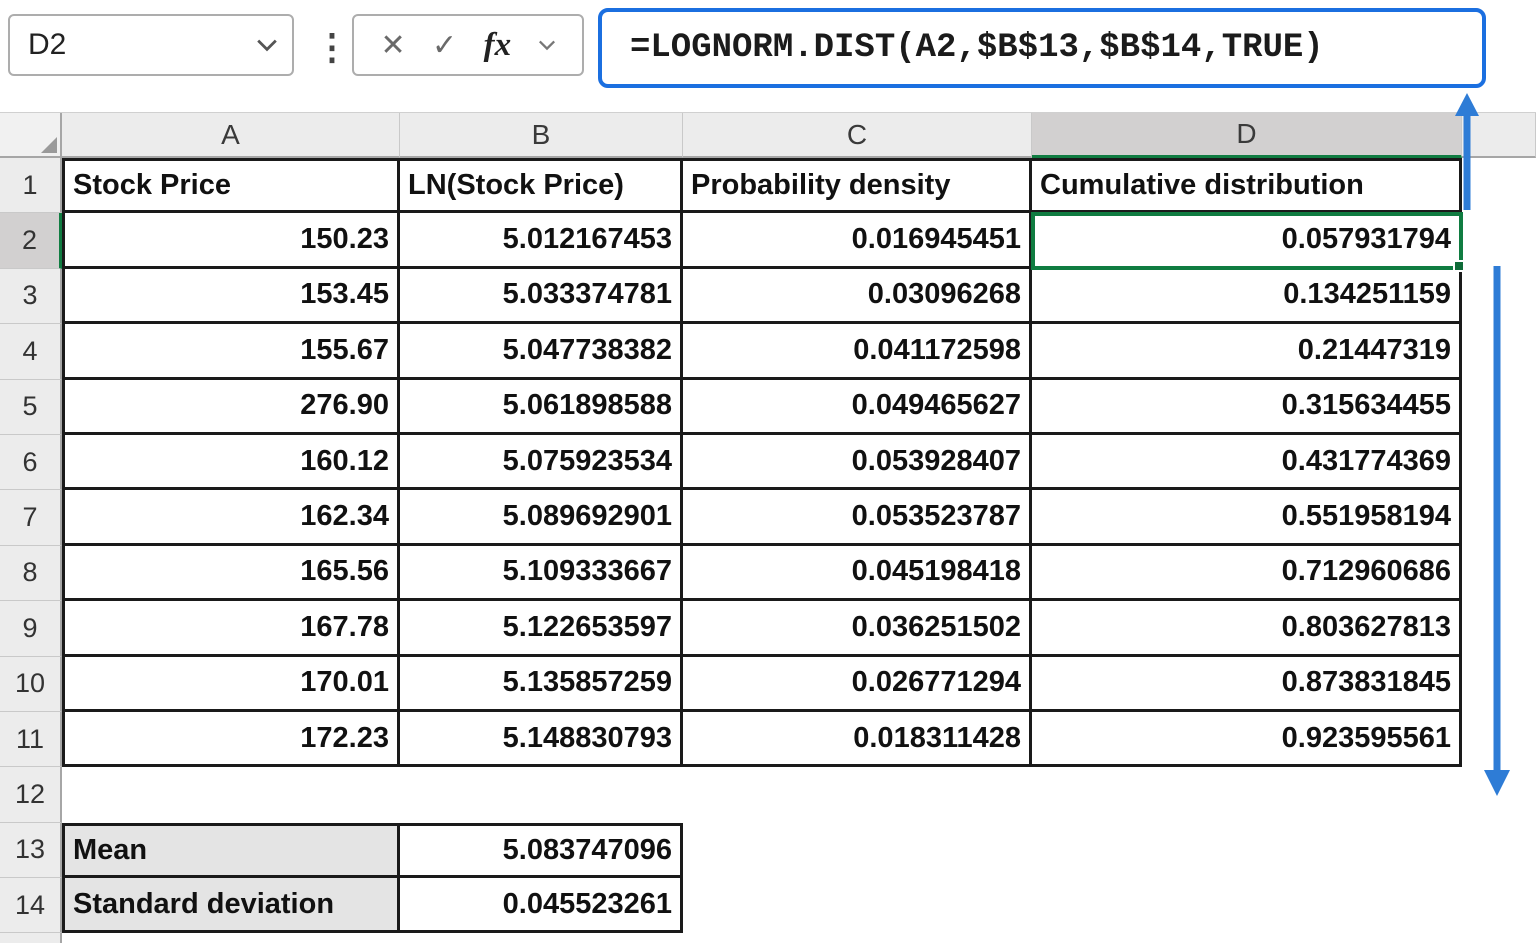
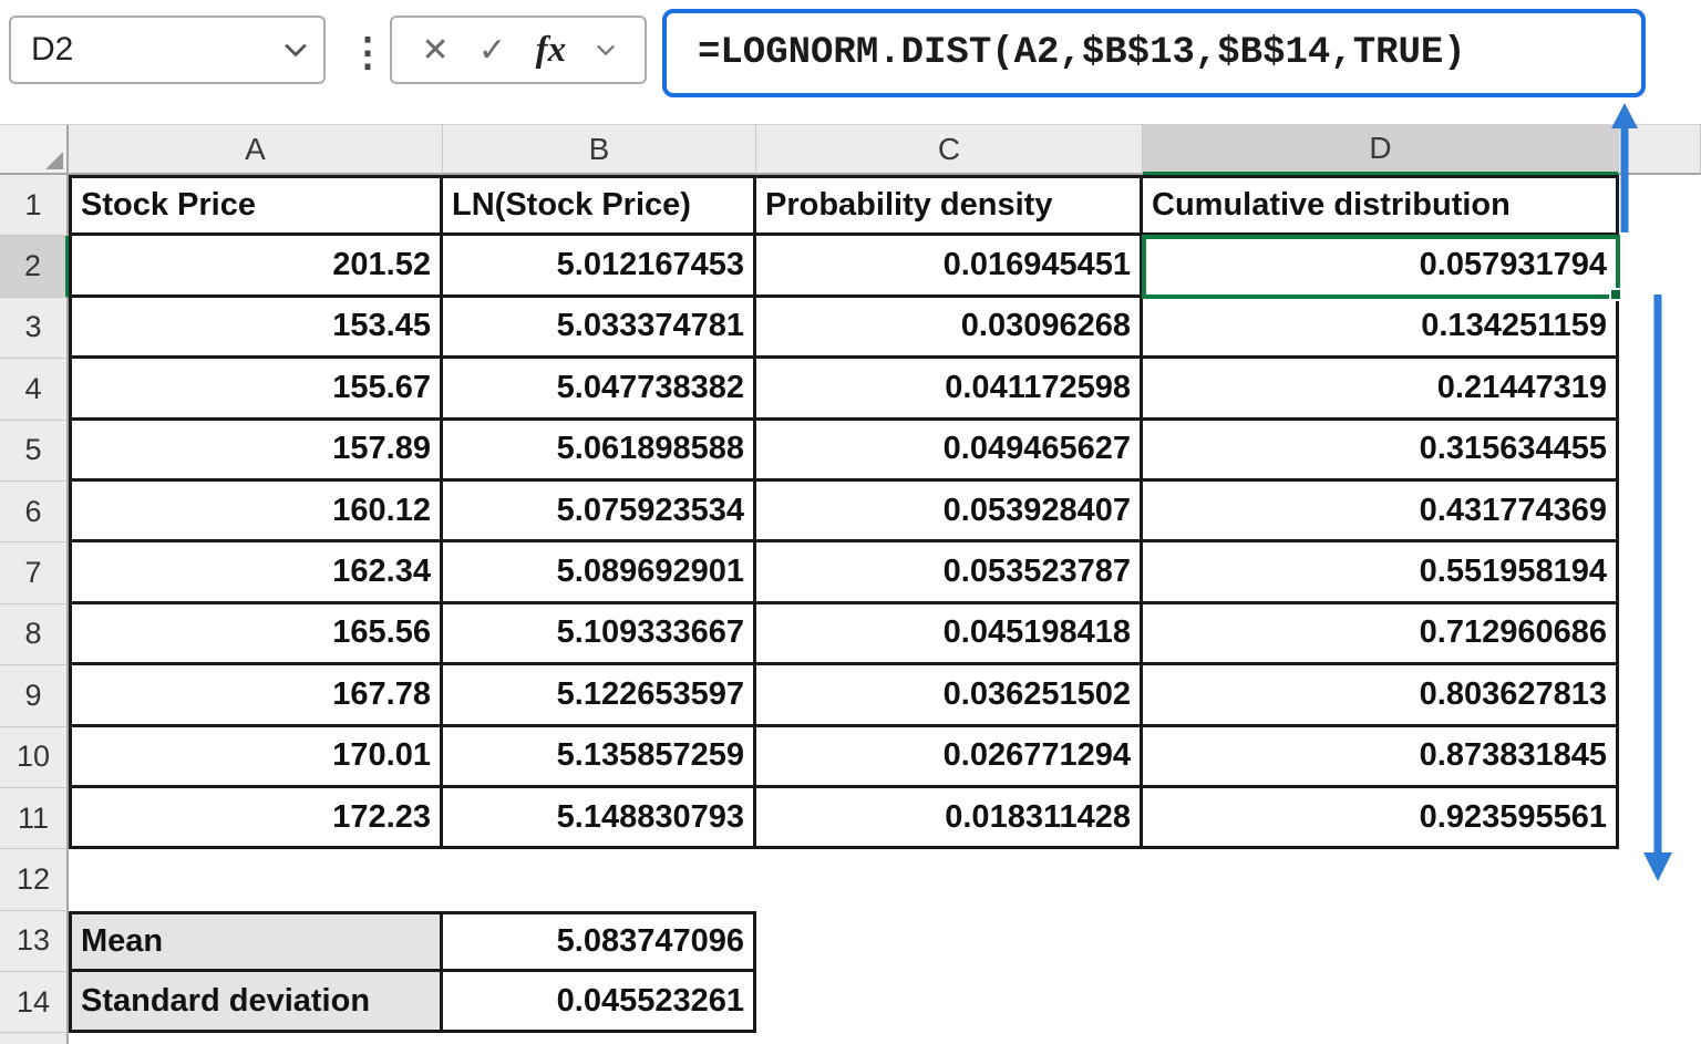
  D2
  ⋮
  ✕
  ✓
  fx
  =LOGNORM.DIST(A2,$B$13,$B$14,TRUE)
  A
  B
  C
  D
  1
  Stock Price
  LN(Stock Price)
  Probability density
  Cumulative distribution
  2
- 150.23
+ 201.52
  5.012167453
  0.016945451
  0.057931794
  3
  153.45
  5.033374781
  0.03096268
  0.134251159
  4
  155.67
  5.047738382
  0.041172598
  0.21447319
  5
- 276.90
+ 157.89
  5.061898588
  0.049465627
  0.315634455
  6
  160.12
  5.075923534
  0.053928407
  0.431774369
  7
  162.34
  5.089692901
  0.053523787
  0.551958194
  8
  165.56
  5.109333667
  0.045198418
  0.712960686
  9
  167.78
  5.122653597
  0.036251502
  0.803627813
  10
  170.01
  5.135857259
  0.026771294
  0.873831845
  11
  172.23
  5.148830793
  0.018311428
  0.923595561
  12
  13
  Mean
  5.083747096
  14
  Standard deviation
  0.045523261
